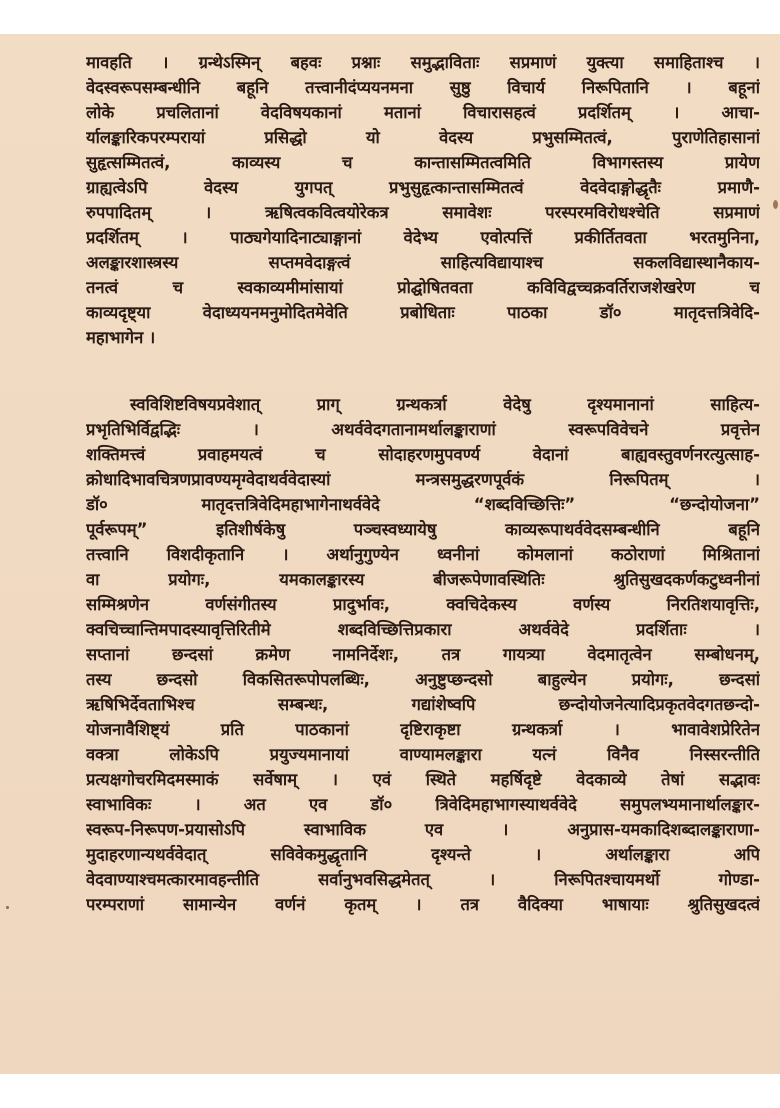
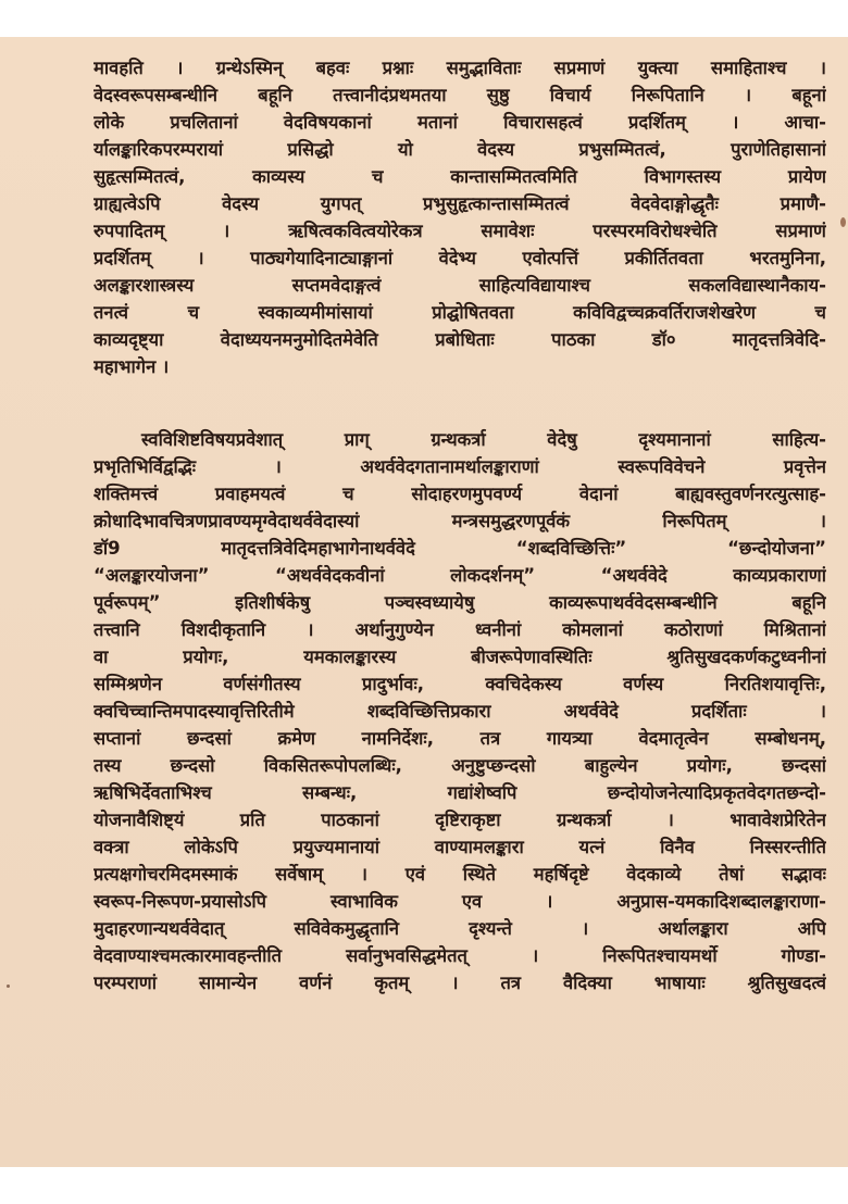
  मावहति । ग्रन्थेऽस्मिन् बहवः प्रश्नाः समुद्भाविताः सप्रमाणं युक्त्या समाहिताश्च ।
- वेदस्वरूपसम्बन्धीनि बहूनि तत्त्वानीदंप्ययनमना सुष्ठु विचार्य निरूपितानि । बहूनां
+ वेदस्वरूपसम्बन्धीनि बहूनि तत्त्वानीदंप्रथमतया सुष्ठु विचार्य निरूपितानि । बहूनां
  लोके प्रचलितानां वेदविषयकानां मतानां विचारासहत्वं प्रदर्शितम् । आचा-
  र्यालङ्कारिकपरम्परायां प्रसिद्धो यो वेदस्य प्रभुसम्मितत्वं, पुराणेतिहासानां
  सुहृत्सम्मितत्वं, काव्यस्य च कान्तासम्मितत्वमिति विभागस्तस्य प्रायेण
  ग्राह्यत्वेऽपि वेदस्य युगपत् प्रभुसुहृत्कान्तासम्मितत्वं वेदवेदाङ्गोद्धृतैः प्रमाणै-
  रुपपादितम् । ऋषित्वकवित्वयोरेकत्र समावेशः परस्परमविरोधश्चेति सप्रमाणं
  प्रदर्शितम् । पाठ्यगेयादिनाट्याङ्गानां वेदेभ्य एवोत्पत्तिं प्रकीर्तितवता भरतमुनिना,
  अलङ्कारशास्त्रस्य सप्तमवेदाङ्गत्वं साहित्यविद्यायाश्च सकलविद्यास्थानैकाय-
  तनत्वं च स्वकाव्यमीमांसायां प्रोद्घोषितवता कविविद्वच्चक्रवर्तिराजशेखरेण च
  काव्यदृष्ट्या वेदाध्ययनमनुमोदितमेवेति प्रबोधिताः पाठका डॉ० मातृदत्तत्रिवेदि-
  महाभागेन ।
  स्वविशिष्टविषयप्रवेशात् प्राग् ग्रन्थकर्त्रा वेदेषु दृश्यमानानां साहित्य-
  प्रभृतिभिर्विद्वद्भिः । अथर्ववेदगतानामर्थालङ्काराणां स्वरूपविवेचने प्रवृत्तेन
  शक्तिमत्त्वं प्रवाहमयत्वं च सोदाहरणमुपवर्ण्य वेदानां बाह्यवस्तुवर्णनरत्युत्साह-
  क्रोधादिभावचित्रणप्रावण्यमृग्वेदाथर्ववेदास्यां मन्त्रसमुद्धरणपूर्वकं निरूपितम् ।
- डॉ० मातृदत्तत्रिवेदिमहाभागेनाथर्ववेदे “शब्दविच्छित्तिः” “छन्दोयोजना”
+ डॉ9 मातृदत्तत्रिवेदिमहाभागेनाथर्ववेदे “शब्दविच्छित्तिः” “छन्दोयोजना”
+ “अलङ्कारयोजना” “अथर्ववेदकवीनां लोकदर्शनम्” “अथर्ववेदे काव्यप्रकाराणां
  पूर्वरूपम्” इतिशीर्षकेषु पञ्चस्वध्यायेषु काव्यरूपाथर्ववेदसम्बन्धीनि बहूनि
  तत्त्वानि विशदीकृतानि । अर्थानुगुण्येन ध्वनीनां कोमलानां कठोराणां मिश्रितानां
  वा प्रयोगः, यमकालङ्कारस्य बीजरूपेणावस्थितिः श्रुतिसुखदकर्णकटुध्वनीनां
  सम्मिश्रणेन वर्णसंगीतस्य प्रादुर्भावः, क्वचिदेकस्य वर्णस्य निरतिशयावृत्तिः,
  क्वचिच्चान्तिमपादस्यावृत्तिरितीमे शब्दविच्छित्तिप्रकारा अथर्ववेदे प्रदर्शिताः ।
  सप्तानां छन्दसां क्रमेण नामनिर्देशः, तत्र गायत्र्या वेदमातृत्वेन सम्बोधनम्,
  तस्य छन्दसो विकसितरूपोपलब्धिः, अनुष्टुप्छन्दसो बाहुल्येन प्रयोगः, छन्दसां
  ऋषिभिर्देवताभिश्च सम्बन्धः, गद्यांशेष्वपि छन्दोयोजनेत्यादिप्रकृतवेदगतछन्दो-
  योजनावैशिष्ट्यं प्रति पाठकानां दृष्टिराकृष्टा ग्रन्थकर्त्रा । भावावेशप्रेरितेन
  वक्त्रा लोकेऽपि प्रयुज्यमानायां वाण्यामलङ्कारा यत्नं विनैव निस्सरन्तीति
  प्रत्यक्षगोचरमिदमस्माकं सर्वेषाम् । एवं स्थिते महर्षिदृष्टे वेदकाव्ये तेषां सद्भावः
- स्वाभाविकः । अत एव डॉ० त्रिवेदिमहाभागस्याथर्ववेदे समुपलभ्यमानार्थालङ्कार-
  स्वरूप-निरूपण-प्रयासोऽपि स्वाभाविक एव । अनुप्रास-यमकादिशब्दालङ्काराणा-
  मुदाहरणान्यथर्ववेदात् सविवेकमुद्धृतानि दृश्यन्ते । अर्थालङ्कारा अपि
  वेदवाण्याश्चमत्कारमावहन्तीति सर्वानुभवसिद्धमेतत् । निरूपितश्चायमर्थो गोण्डा-
  परम्पराणां सामान्येन वर्णनं कृतम् । तत्र वैदिक्या भाषायाः श्रुतिसुखदत्वं
